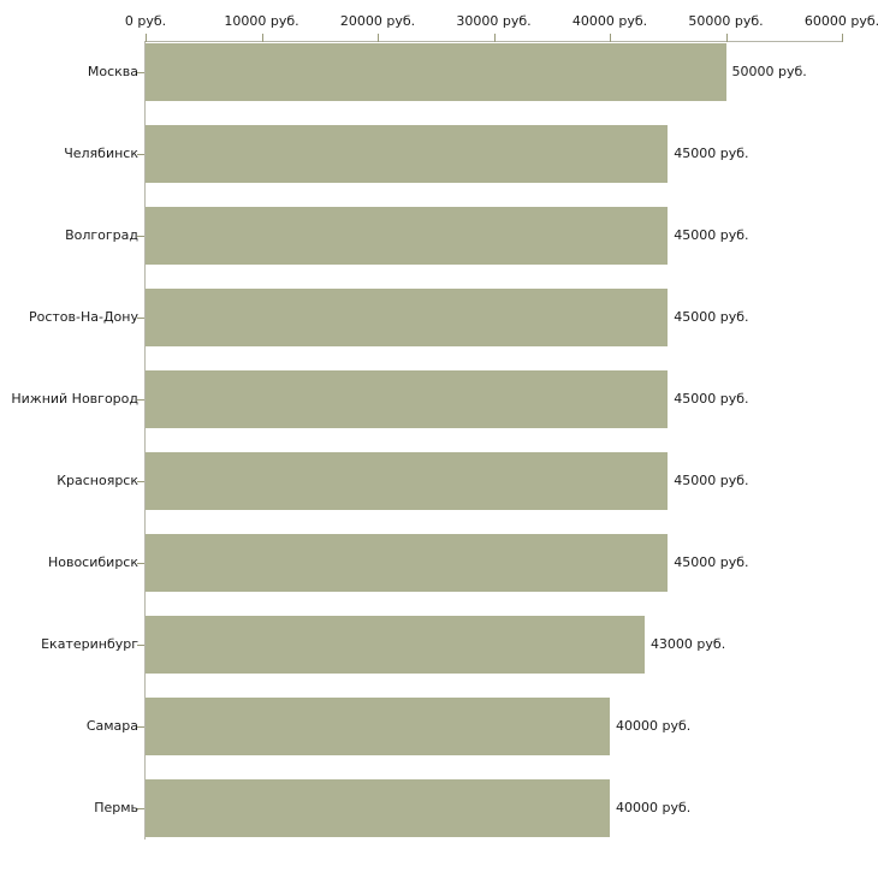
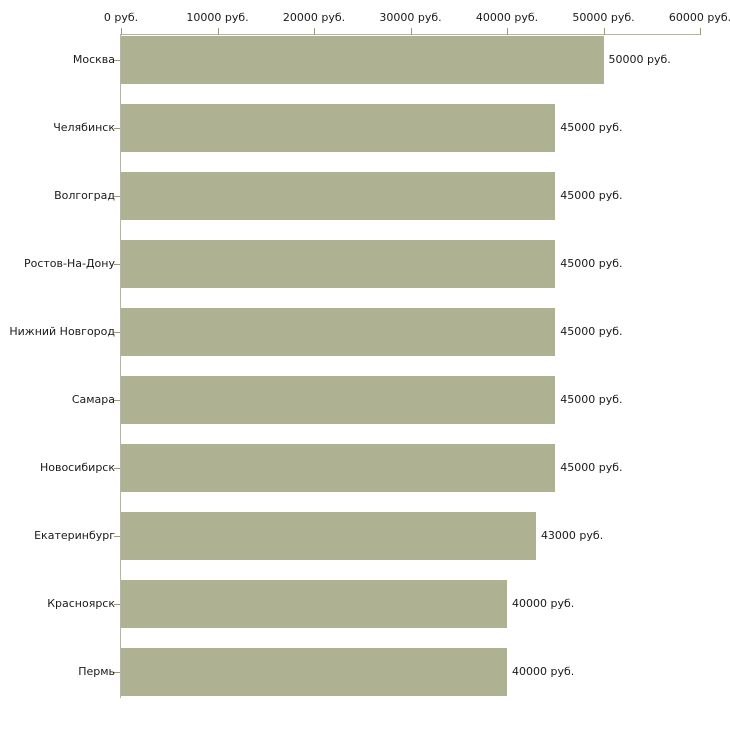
  0 руб.
  10000 руб.
  20000 руб.
  30000 руб.
  40000 руб.
  50000 руб.
  60000 руб.
  Москва
  Челябинск
  Волгоград
  Ростов-На-Дону
  Нижний Новгород
- Красноярск
+ Самара
  Новосибирск
  Екатеринбург
- Самара
+ Красноярск
  Пермь
  50000 руб.
  45000 руб.
  45000 руб.
  45000 руб.
  45000 руб.
  45000 руб.
  45000 руб.
  43000 руб.
  40000 руб.
  40000 руб.
